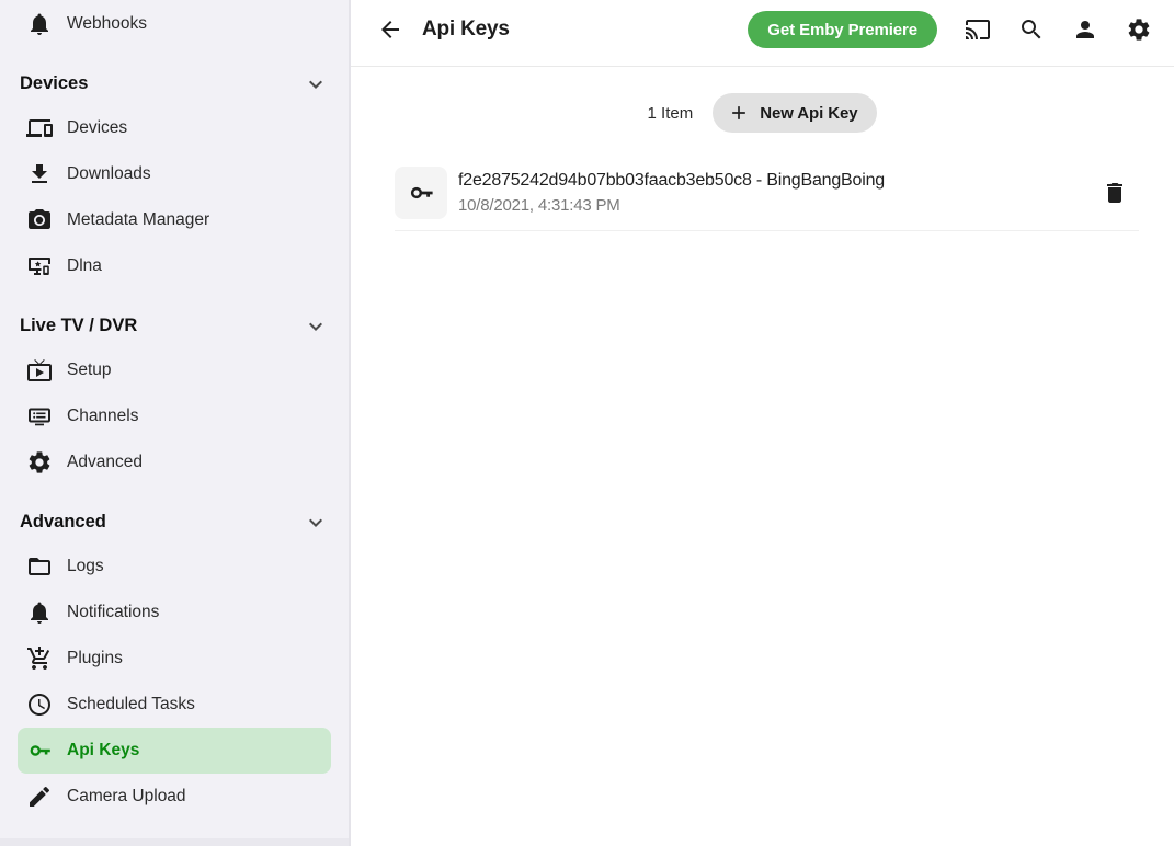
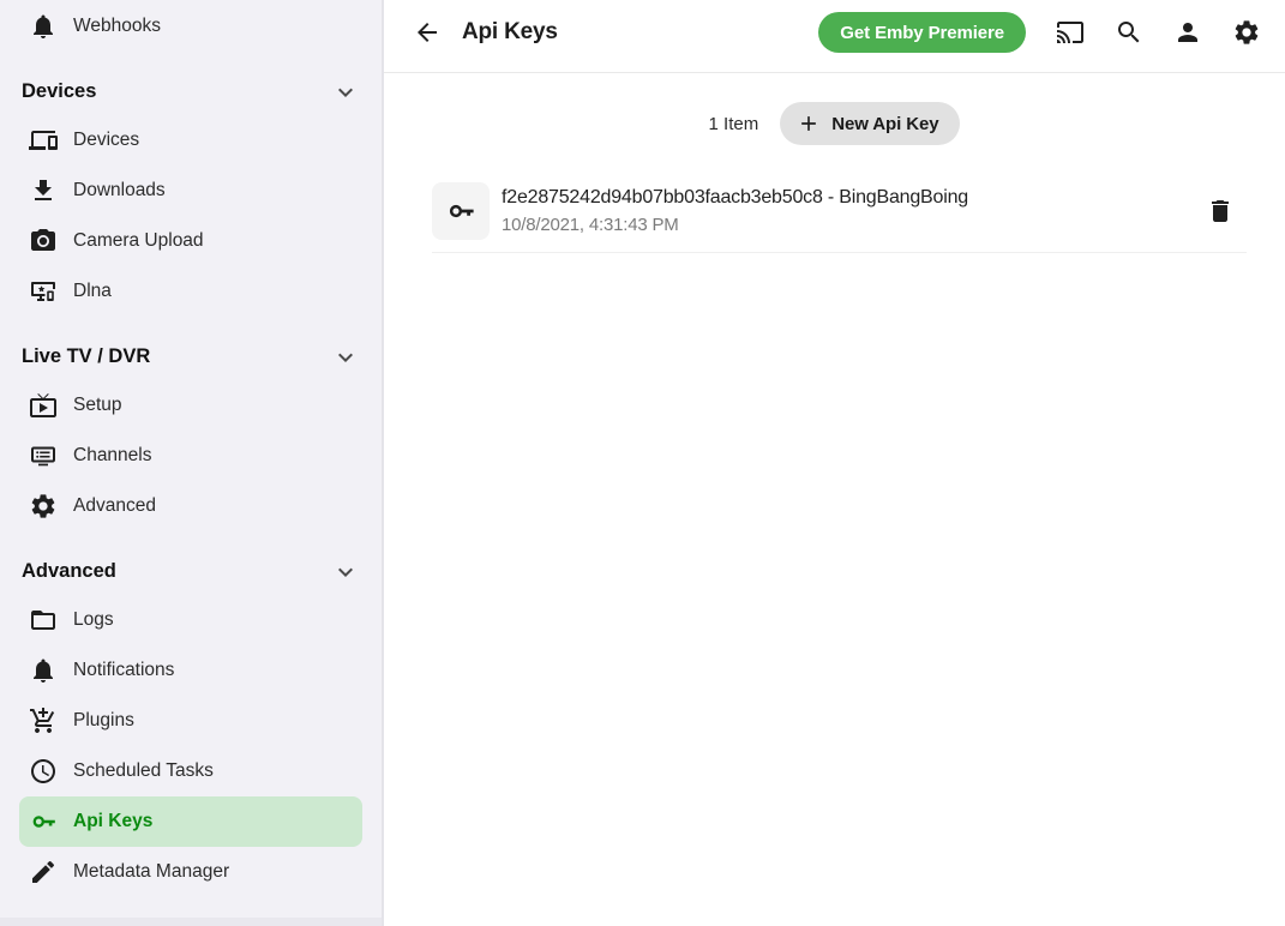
  Webhooks
  Devices
  Devices
  Downloads
- Metadata Manager
+ Camera Upload
  Dlna
  Live TV / DVR
  Setup
  Channels
  Advanced
  Advanced
  Logs
  Notifications
  Plugins
  Scheduled Tasks
  Api Keys
- Camera Upload
+ Metadata Manager
  Api Keys
  Get Emby Premiere
  1 Item
  New Api Key
  f2e2875242d94b07bb03faacb3eb50c8 - BingBangBoing
  10/8/2021, 4:31:43 PM
